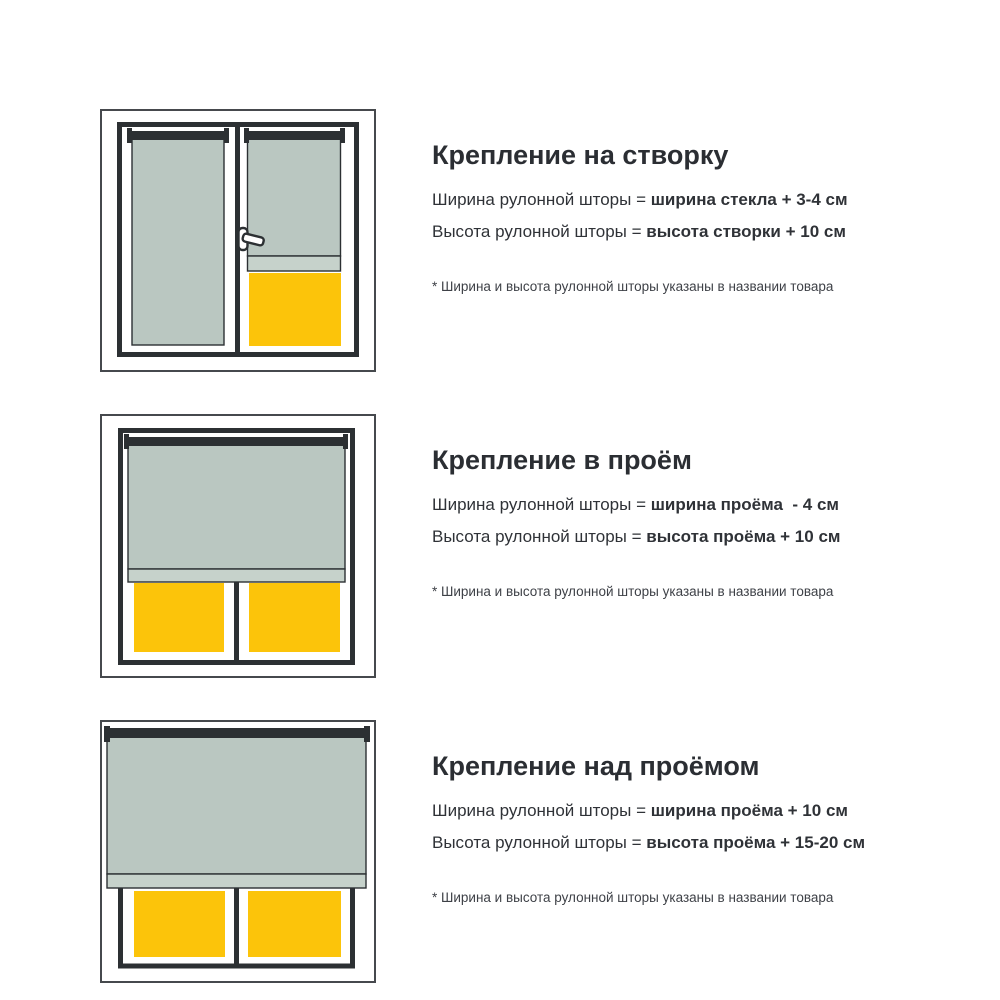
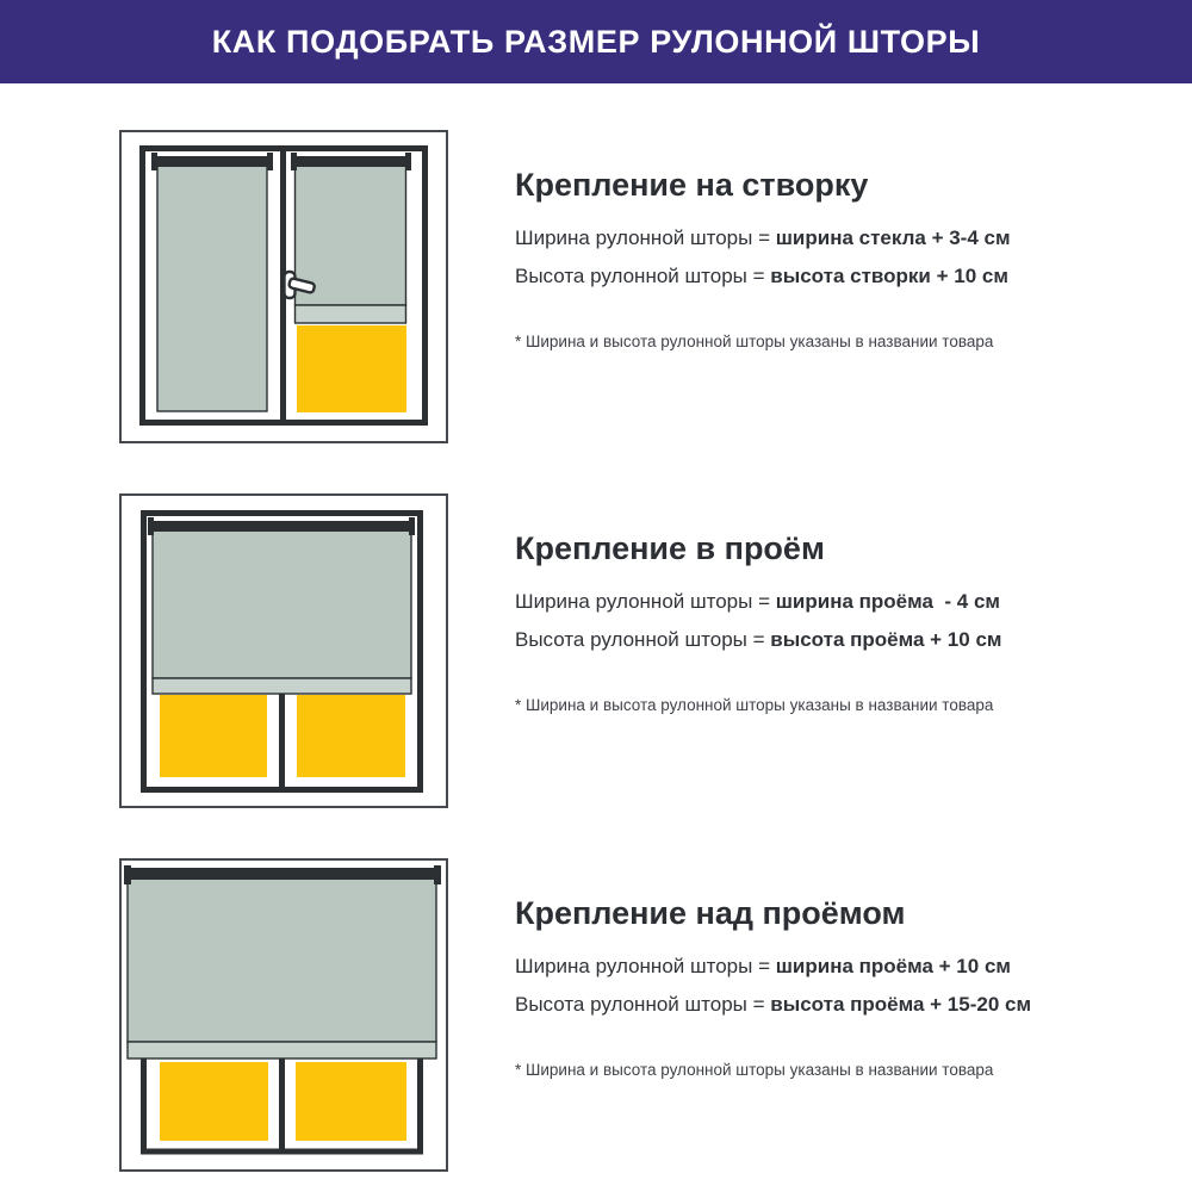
+ КАК ПОДОБРАТЬ РАЗМЕР РУЛОННОЙ ШТОРЫ
  Крепление на створку
  Ширина рулонной шторы = ширина стекла + 3-4 см
  Высота рулонной шторы = высота створки + 10 см
  * Ширина и высота рулонной шторы указаны в названии товара
  Крепление в проём
  Ширина рулонной шторы = ширина проёма - 4 см
  Высота рулонной шторы = высота проёма + 10 см
  * Ширина и высота рулонной шторы указаны в названии товара
  Крепление над проёмом
  Ширина рулонной шторы = ширина проёма + 10 см
  Высота рулонной шторы = высота проёма + 15-20 см
  * Ширина и высота рулонной шторы указаны в названии товара
